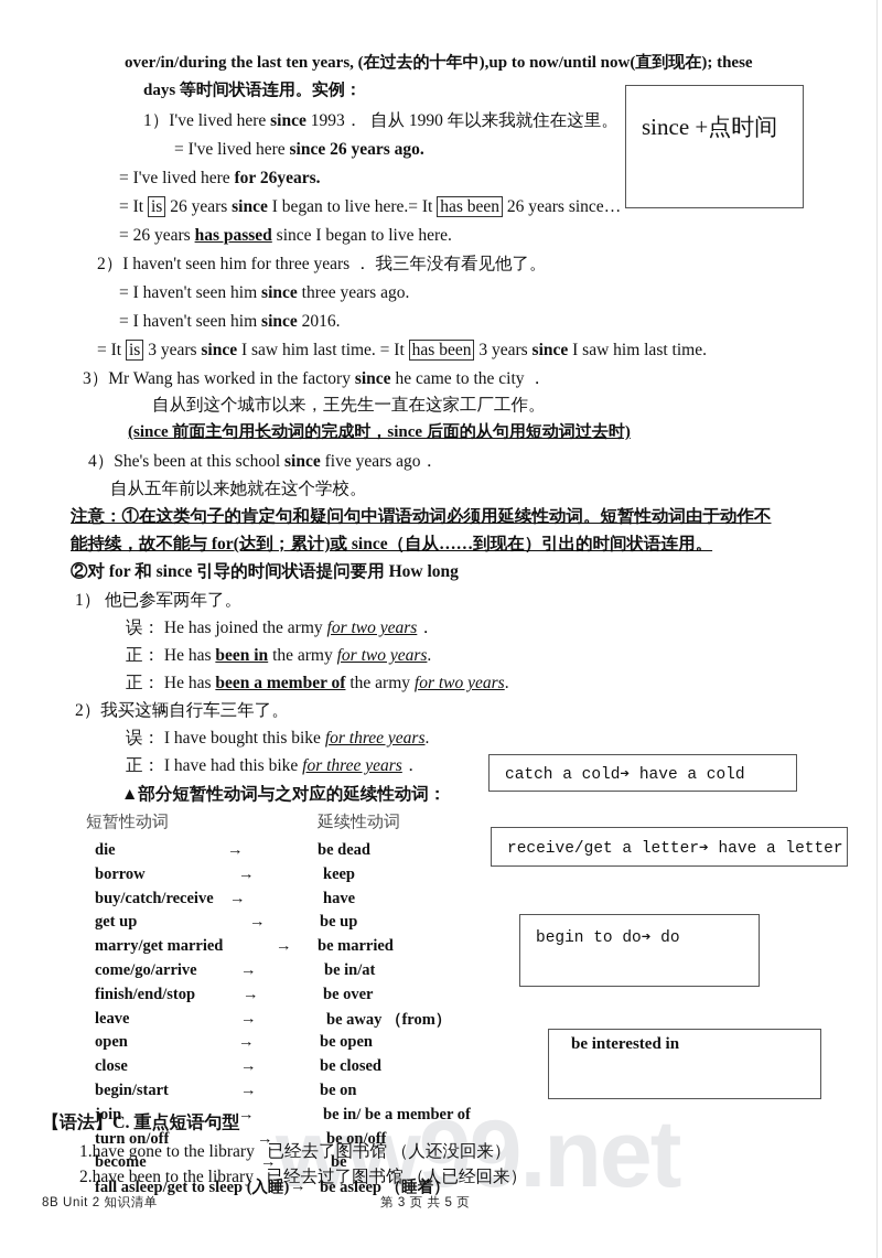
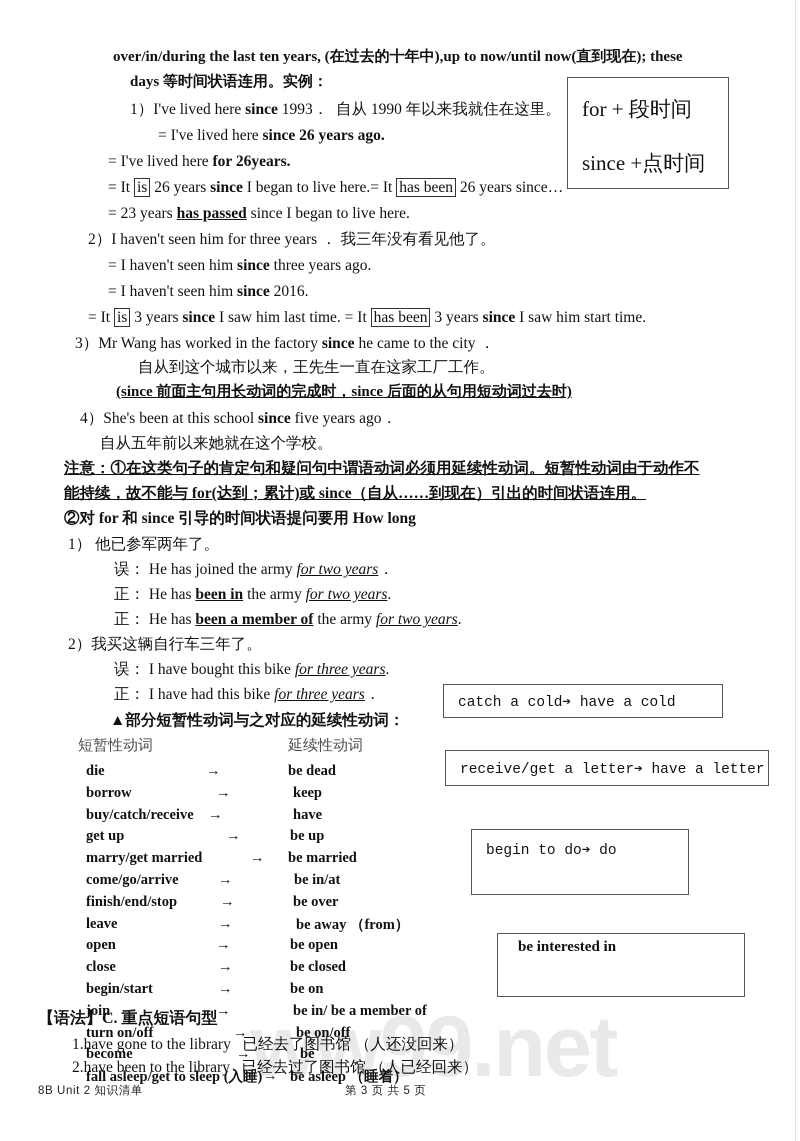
  ww99.net
  over/in/during the last ten years, (在过去的十年中),up to now/until now(直到现在); these
  days 等时间状语连用。实例：
  1）I've lived here since 1993． 自从 1990 年以来我就住在这里。
  = I've lived here since 26 years ago.
  = I've lived here for 26years.
  = It is 26 years since I began to live here.= It has been 26 years since…
- = 26 years has passed since I began to live here.
+ = 23 years has passed since I began to live here.
  2）I haven't seen him for three years ． 我三年没有看见他了。
  = I haven't seen him since three years ago.
  = I haven't seen him since 2016.
- = It is 3 years since I saw him last time. = It has been 3 years since I saw him last time.
+ = It is 3 years since I saw him last time. = It has been 3 years since I saw him start time.
  3）Mr Wang has worked in the factory since he came to the city ．
  自从到这个城市以来，王先生一直在这家工厂工作。
  (since 前面主句用长动词的完成时，since 后面的从句用短动词过去时)
  4）She's been at this school since five years ago．
  自从五年前以来她就在这个学校。
  注意：①在这类句子的肯定句和疑问句中谓语动词必须用延续性动词。短暂性动词由于动作不
  能持续，故不能与 for(达到；累计)或 since（自从……到现在）引出的时间状语连用。
  ②对 for 和 since 引导的时间状语提问要用 How long
  1） 他已参军两年了。
  误： He has joined the army for two years．
  正： He has been in the army for two years.
  正： He has been a member of the army for two years.
  2）我买这辆自行车三年了。
  误： I have bought this bike for three years.
  正： I have had this bike for three years．
  ▲部分短暂性动词与之对应的延续性动词：
  短暂性动词
  延续性动词
  die
  →
  be dead
  borrow
  →
  keep
  buy/catch/receive
  →
  have
  get up
  →
  be up
  marry/get married
  →
  be married
  come/go/arrive
  →
  be in/at
  finish/end/stop
  →
  be over
  leave
  →
  be away （from）
  open
  →
  be open
  close
  →
  be closed
  begin/start
  →
  be on
  join
  →
  be in/ be a member of
  turn on/off
  →
  be on/off
  become
  →
  be
  fall asleep/get to sleep (入睡)
  →
  be asleep （睡着）
+ for + 段时间
  since +点时间
  catch a cold➔ have a cold
  receive/get a letter➔ have a letter
  begin to do➔ do
  be interested in
  【语法】C. 重点短语句型
  1.have gone to the library 已经去了图书馆 （人还没回来）
  2.have been to the library 已经去过了图书馆 （人已经回来）
  8B Unit 2 知识清单
  第 3 页 共 5 页
